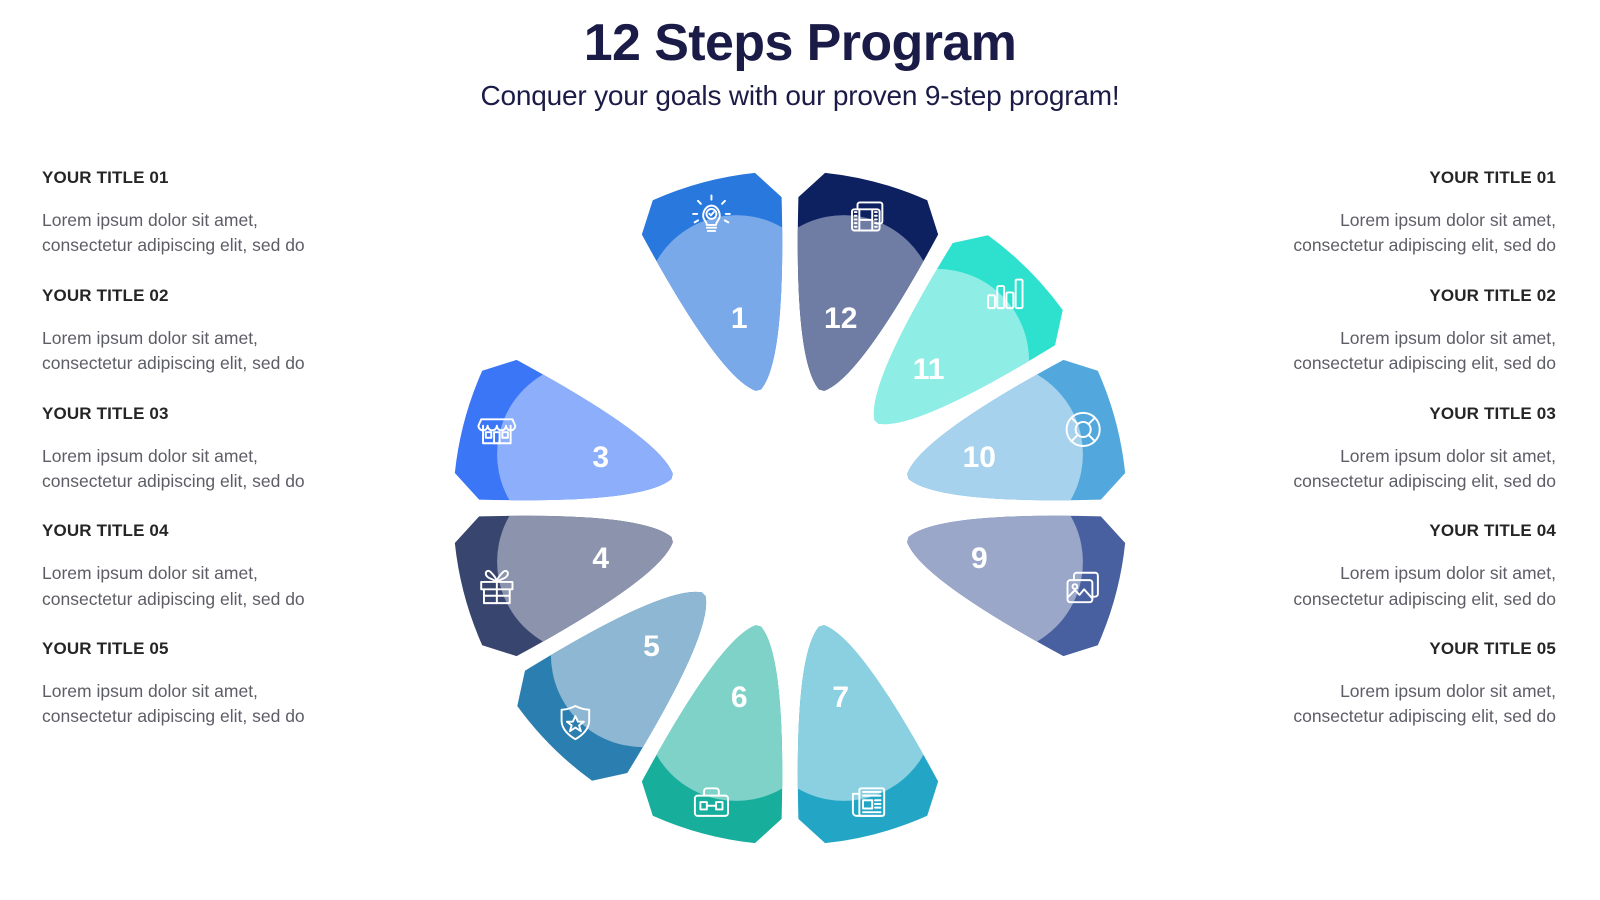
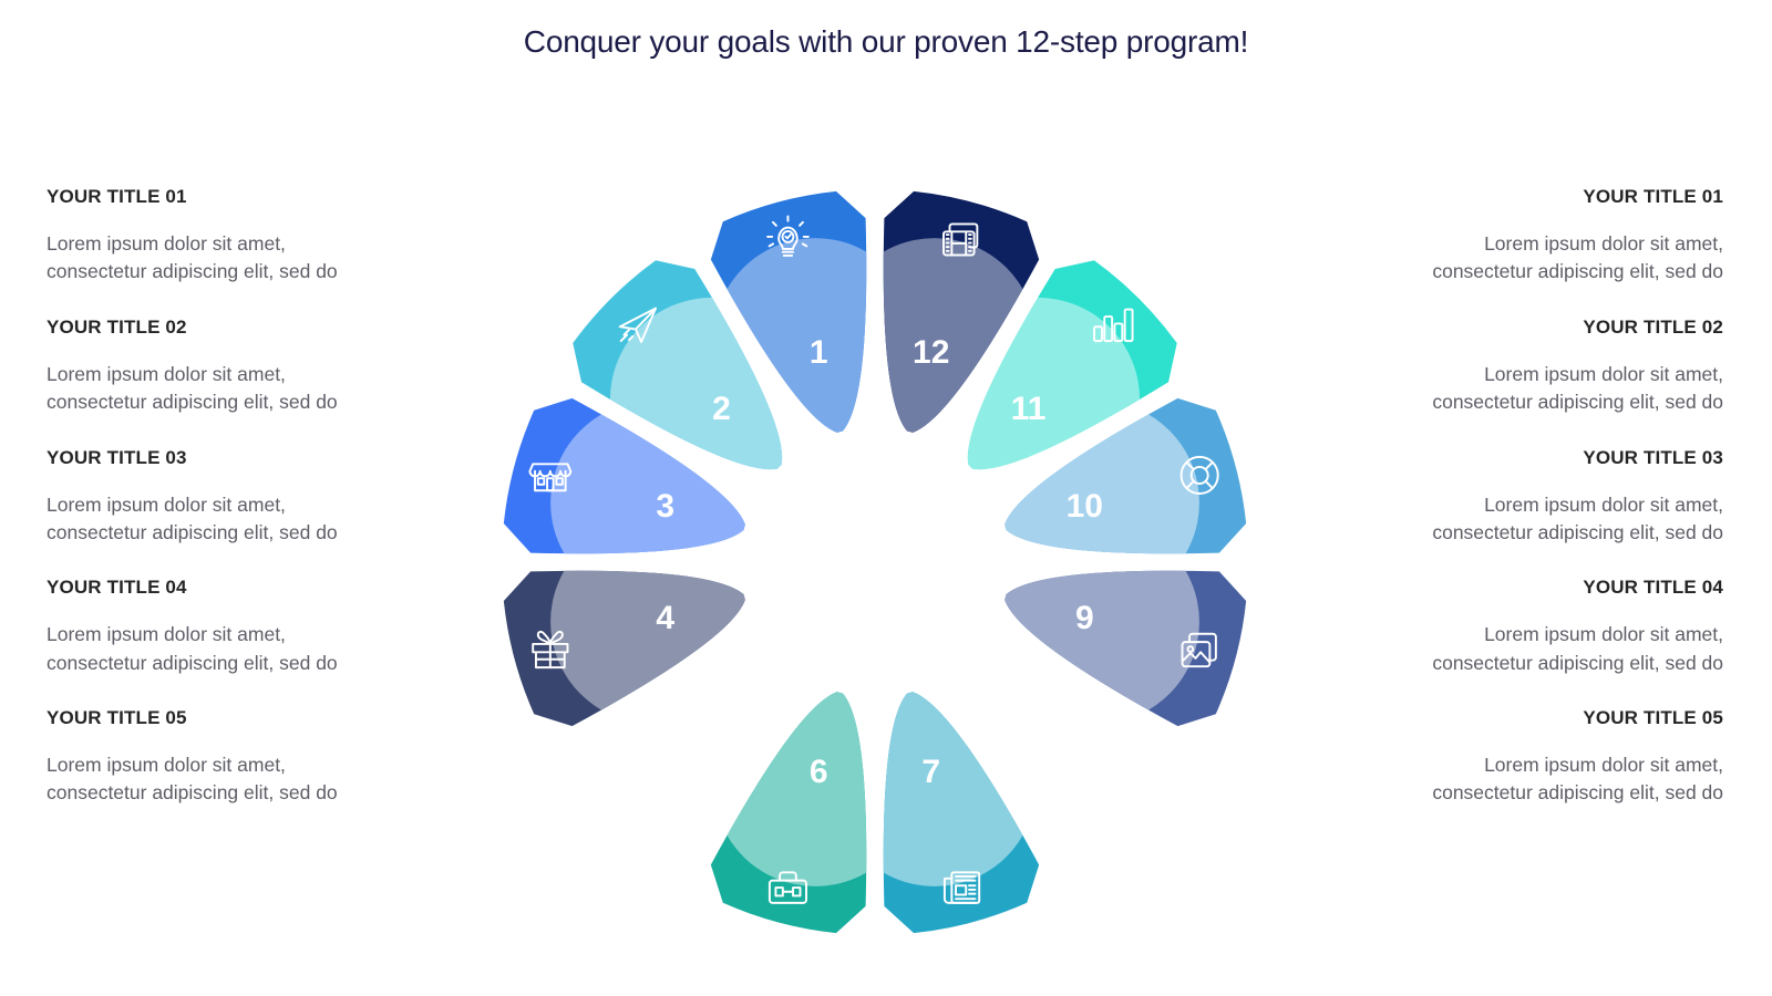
- 12 Steps Program
- Conquer your goals with our proven 9-step program!
+ Conquer your goals with our proven 12-step program!
  YOUR TITLE 01
  Lorem ipsum dolor sit amet,
  consectetur adipiscing elit, sed do
  YOUR TITLE 02
  Lorem ipsum dolor sit amet,
  consectetur adipiscing elit, sed do
  YOUR TITLE 03
  Lorem ipsum dolor sit amet,
  consectetur adipiscing elit, sed do
  YOUR TITLE 04
  Lorem ipsum dolor sit amet,
  consectetur adipiscing elit, sed do
  YOUR TITLE 05
  Lorem ipsum dolor sit amet,
  consectetur adipiscing elit, sed do
  YOUR TITLE 01
  Lorem ipsum dolor sit amet,
  consectetur adipiscing elit, sed do
  YOUR TITLE 02
  Lorem ipsum dolor sit amet,
  consectetur adipiscing elit, sed do
  YOUR TITLE 03
  Lorem ipsum dolor sit amet,
  consectetur adipiscing elit, sed do
  YOUR TITLE 04
  Lorem ipsum dolor sit amet,
  consectetur adipiscing elit, sed do
  YOUR TITLE 05
  Lorem ipsum dolor sit amet,
  consectetur adipiscing elit, sed do
  1
+ 2
  3
  4
- 5
  6
  7
  9
  10
  11
  12
